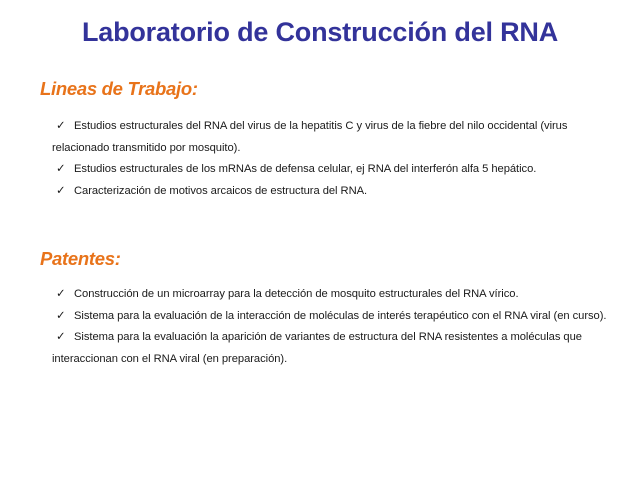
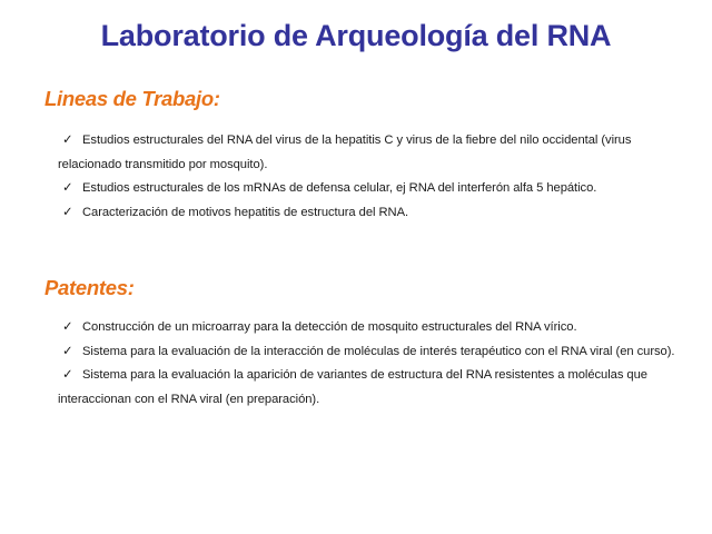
- Laboratorio de Construcción del RNA
+ Laboratorio de Arqueología del RNA
  Lineas de Trabajo:
  ✓
  Estudios estructurales del RNA del virus de la hepatitis C y virus de la fiebre del nilo occidental (virus relacionado transmitido por mosquito).
  ✓
  Estudios estructurales de los mRNAs de defensa celular, ej RNA del interferón alfa 5 hepático.
  ✓
- Caracterización de motivos arcaicos de estructura del RNA.
+ Caracterización de motivos hepatitis de estructura del RNA.
  Patentes:
  ✓
  Construcción de un microarray para la detección de mosquito estructurales del RNA vírico.
  ✓
  Sistema para la evaluación de la interacción de moléculas de interés terapéutico con el RNA viral (en curso).
  ✓
  Sistema para la evaluación la aparición de variantes de estructura del RNA resistentes a moléculas que interaccionan con el RNA viral (en preparación).
